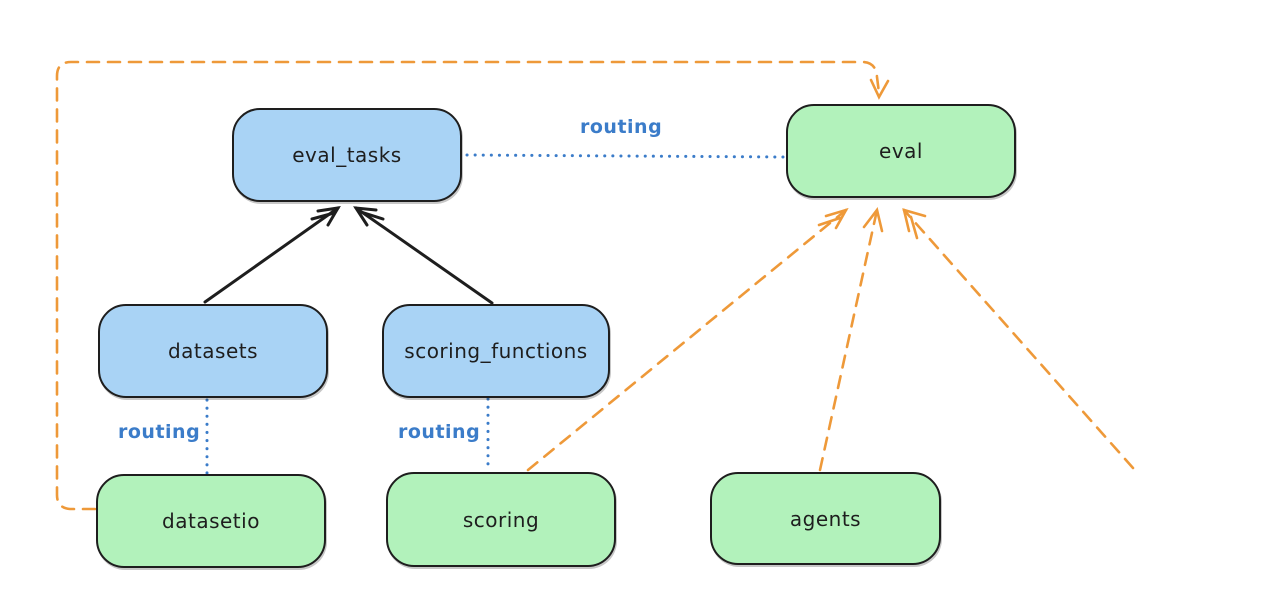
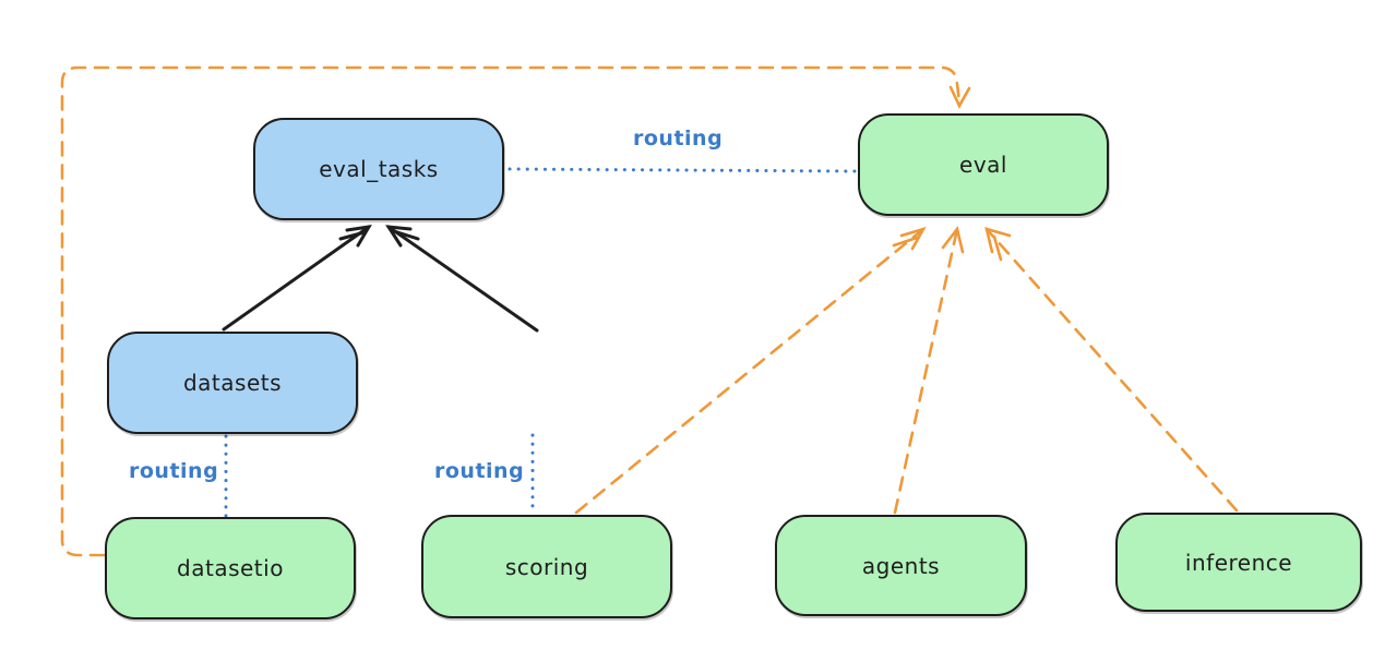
  eval_tasks
  eval
  datasets
- scoring_functions
  datasetio
  scoring
  agents
+ inference
  routing
  routing
  routing
